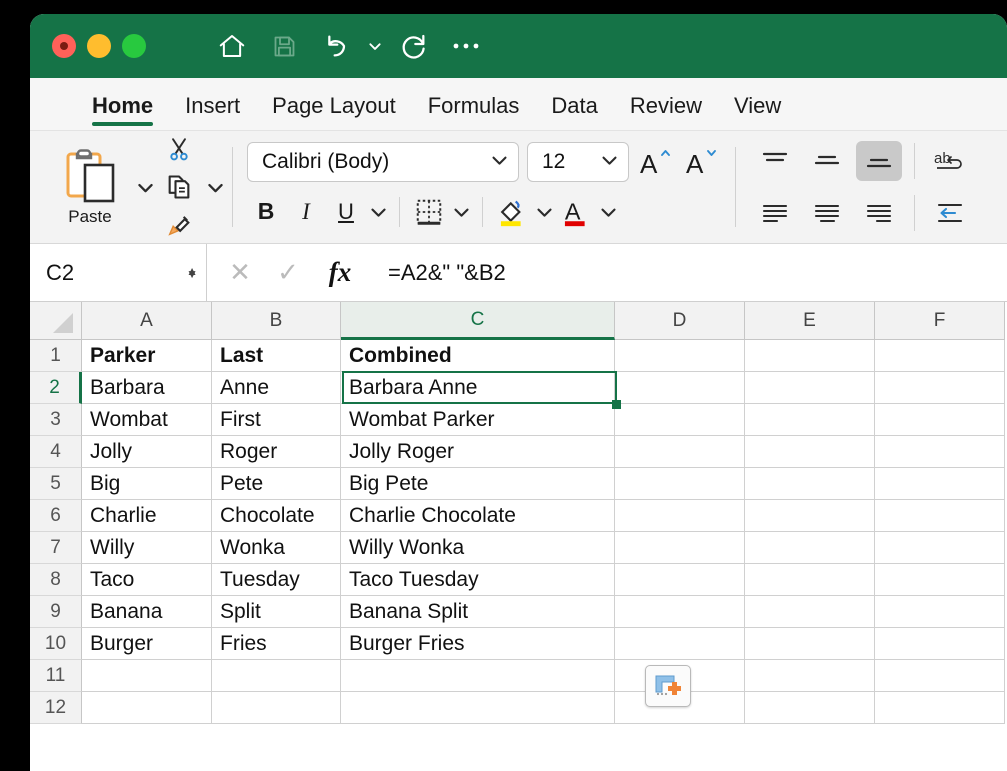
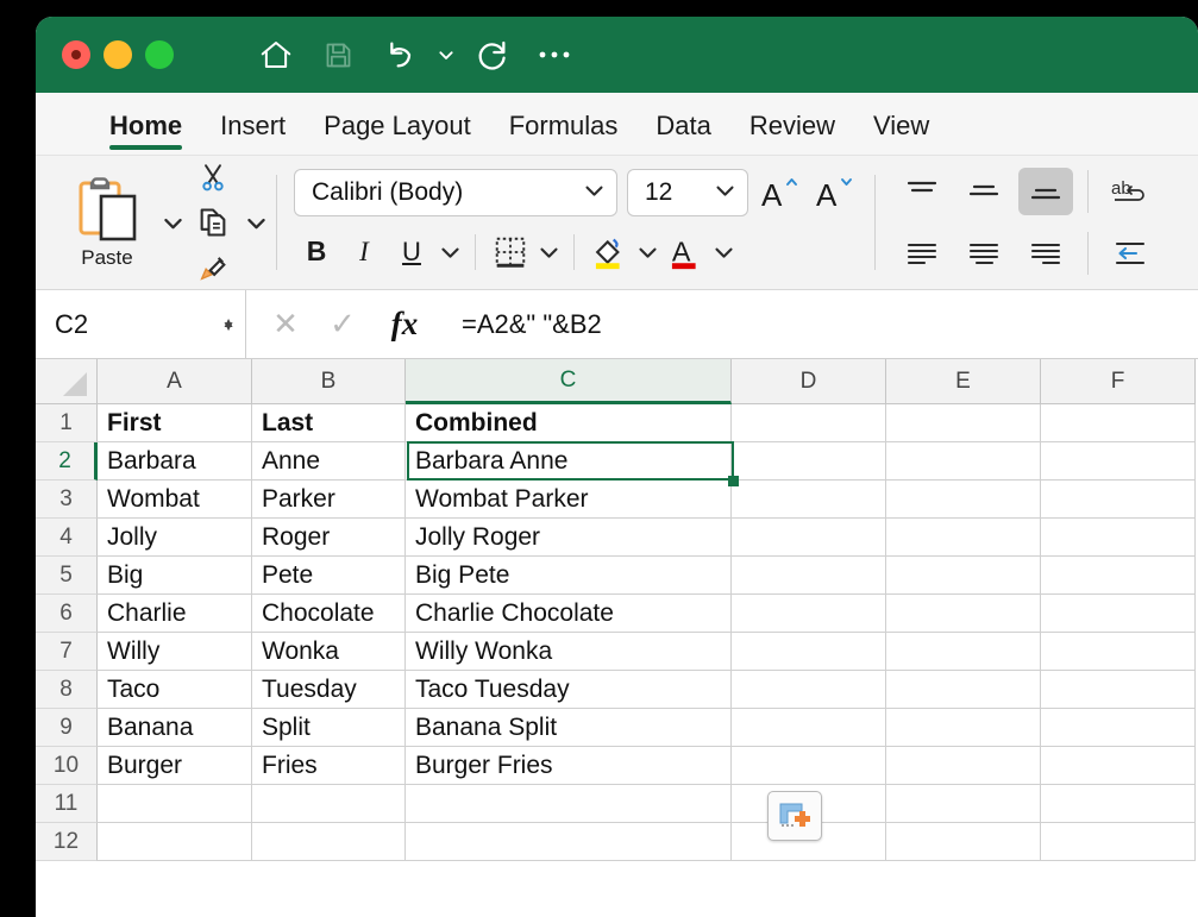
  Home
  Insert
  Page Layout
  Formulas
  Data
  Review
  View
  Paste
  Calibri (Body)
  12
  A
  A
  B
  I
  U
  A
  ab
  C2
  ▼
  ✕
  ✓
  fx
  =A2&" "&B2
  A
  B
  C
  D
  E
  F
  1
- Parker
+ First
  Last
  Combined
  2
  Barbara
  Anne
  Barbara Anne
  3
  Wombat
- First
+ Parker
  Wombat Parker
  4
  Jolly
  Roger
  Jolly Roger
  5
  Big
  Pete
  Big Pete
  6
  Charlie
  Chocolate
  Charlie Chocolate
  7
  Willy
  Wonka
  Willy Wonka
  8
  Taco
  Tuesday
  Taco Tuesday
  9
  Banana
  Split
  Banana Split
  10
  Burger
  Fries
  Burger Fries
  11
  12
